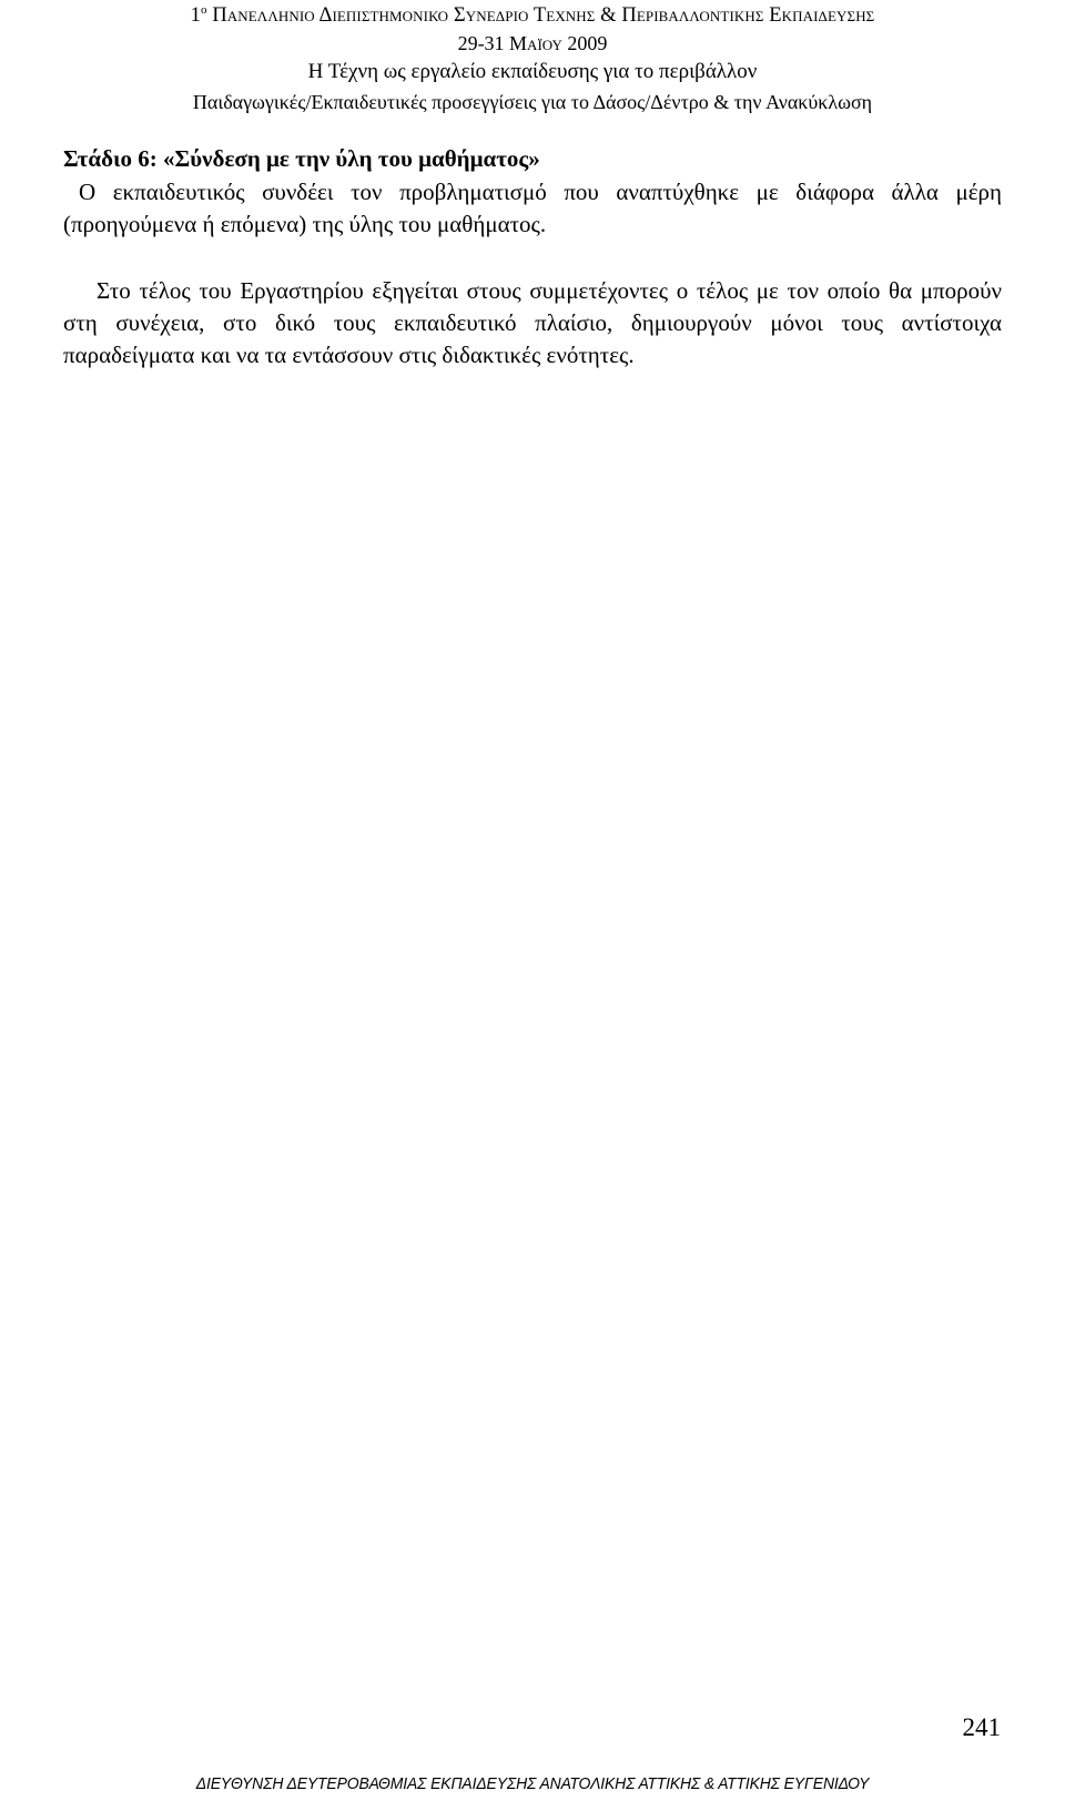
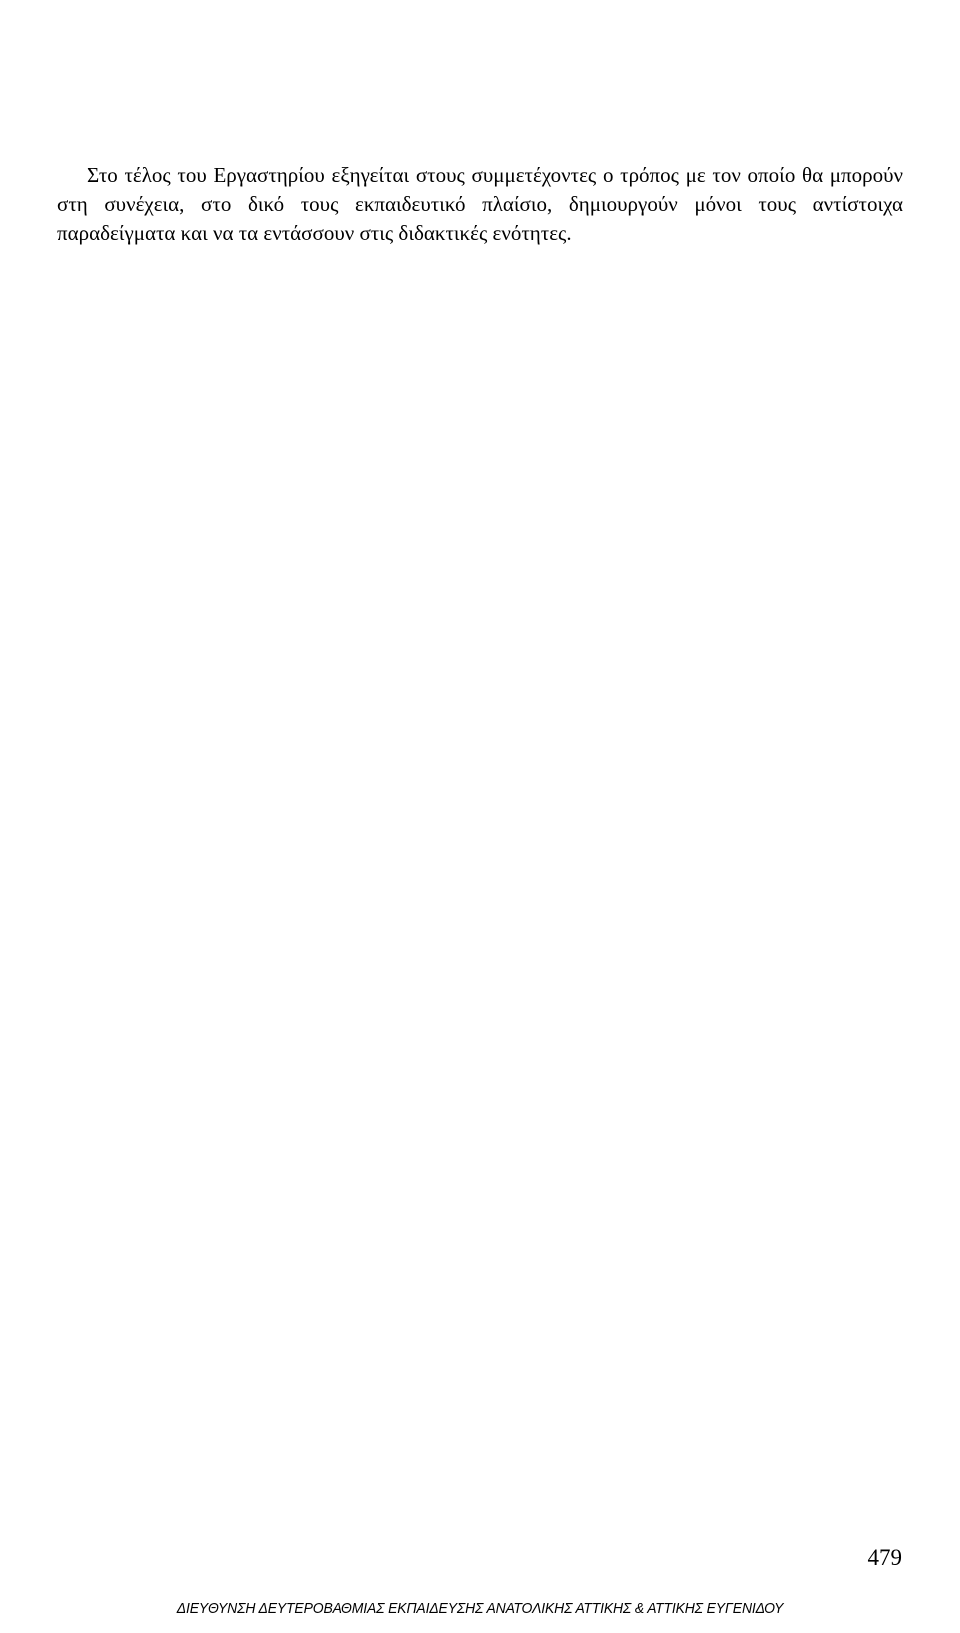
- 1ο Πανελλήνιο Διεπιστημονικό Συνέδριο Τέχνης & Περιβαλλοντικής Εκπαίδευσης
- 29-31 Μαΐου 2009
- Η Τέχνη ως εργαλείο εκπαίδευσης για το περιβάλλον
- Παιδαγωγικές/Εκπαιδευτικές προσεγγίσεις για το Δάσος/Δέντρο & την Ανακύκλωση
- Στάδιο 6: «Σύνδεση με την ύλη του μαθήματος»
- Ο εκπαιδευτικός συνδέει τον προβληματισμό που αναπτύχθηκε με διάφορα άλλα μέρη (προηγούμενα ή επόμενα) της ύλης του μαθήματος.
- Στο τέλος του Εργαστηρίου εξηγείται στους συμμετέχοντες ο τέλος με τον οποίο θα μπορούν στη συνέχεια, στο δικό τους εκπαιδευτικό πλαίσιο, δημιουργούν μόνοι τους αντίστοιχα παραδείγματα και να τα εντάσσουν στις διδακτικές ενότητες.
+ Στο τέλος του Εργαστηρίου εξηγείται στους συμμετέχοντες ο τρόπος με τον οποίο θα μπορούν στη συνέχεια, στο δικό τους εκπαιδευτικό πλαίσιο, δημιουργούν μόνοι τους αντίστοιχα παραδείγματα και να τα εντάσσουν στις διδακτικές ενότητες.
- 241
+ 479
  ΔΙΕΥΘΥΝΣΗ ΔΕΥΤΕΡΟΒΑΘΜΙΑΣ ΕΚΠΑΙΔΕΥΣΗΣ ΑΝΑΤΟΛΙΚΗΣ ΑΤΤΙΚΗΣ & ΑΤΤΙΚΗΣ ΕΥΓΕΝΙΔΟΥ
